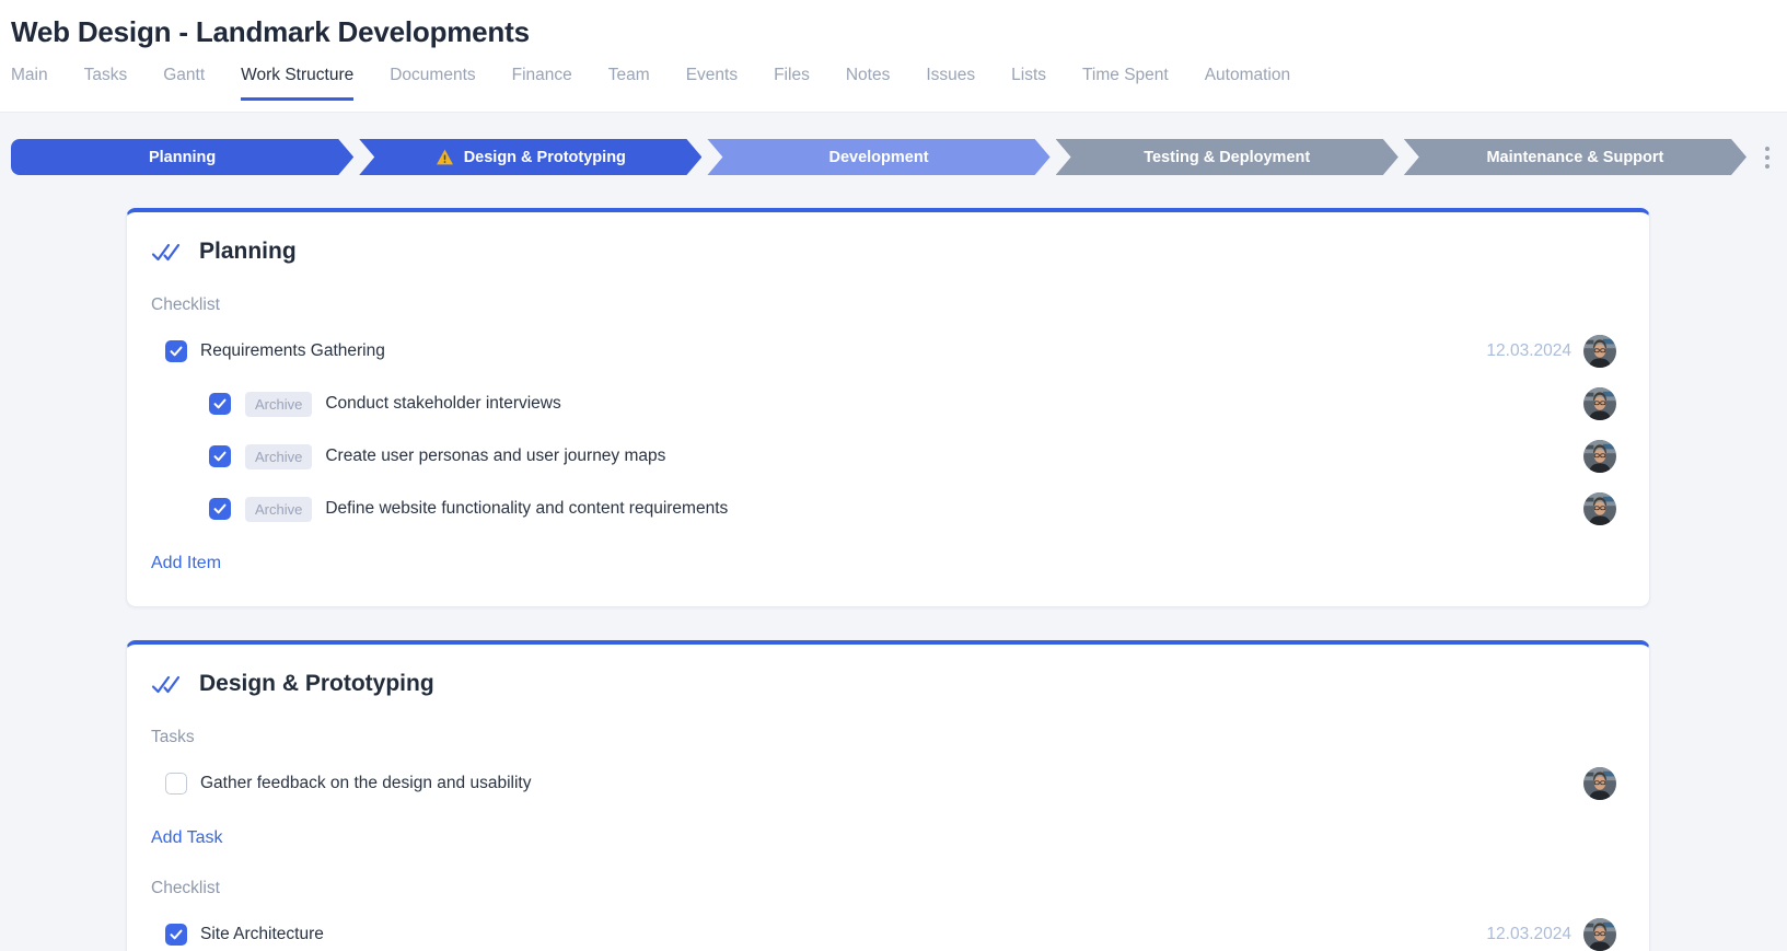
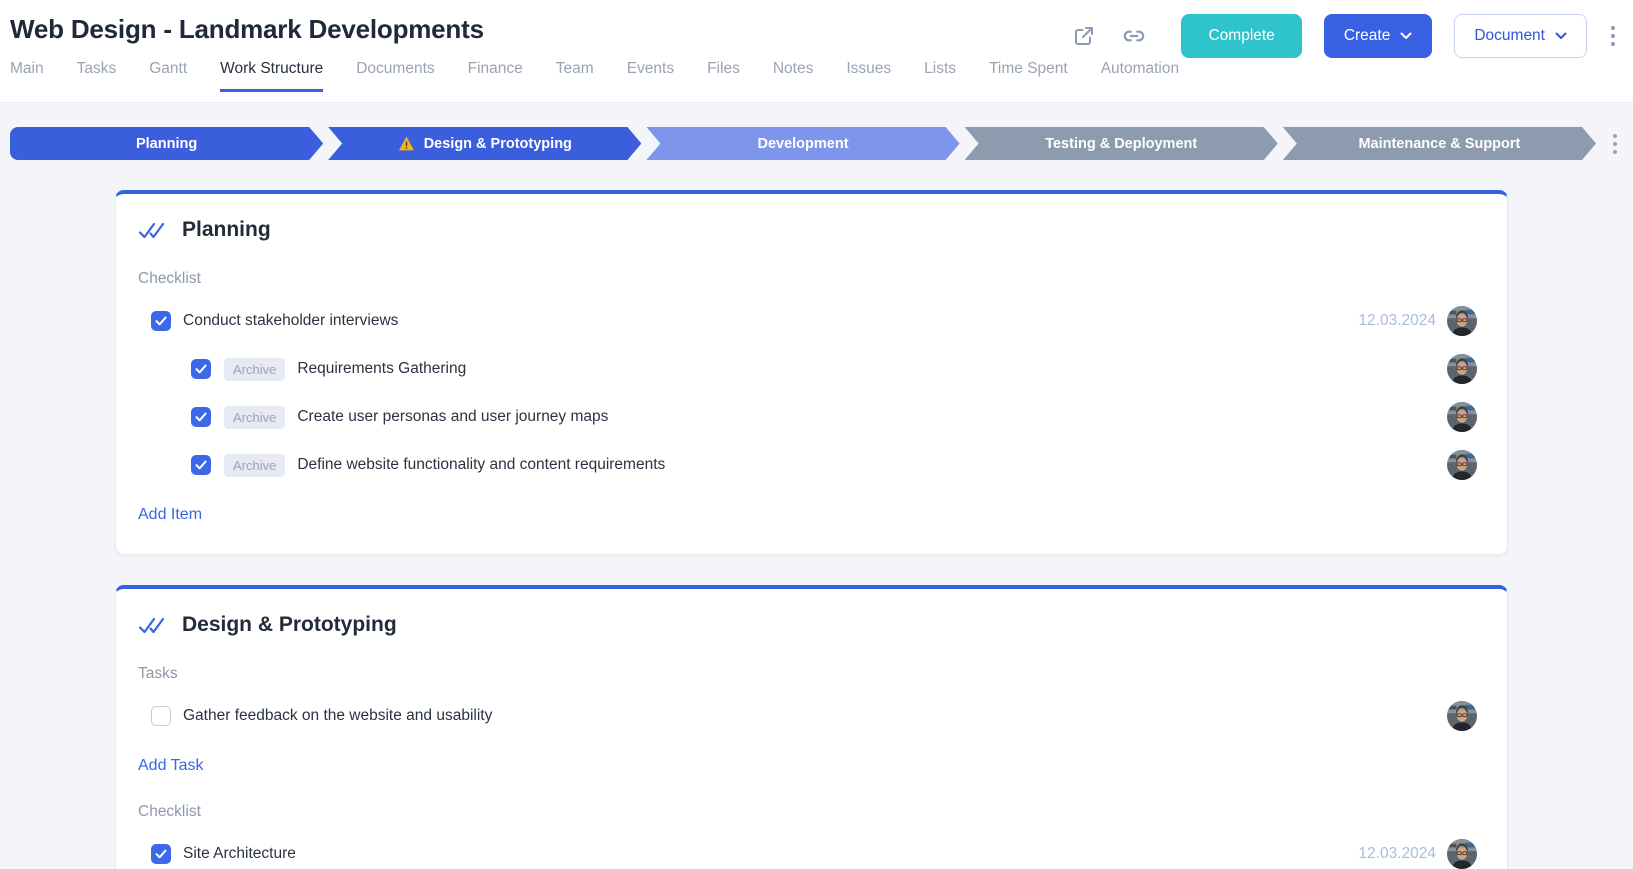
  Web Design - Landmark Developments
  Main
  Tasks
  Gantt
  Work Structure
  Documents
  Finance
  Team
  Events
  Files
  Notes
  Issues
  Lists
  Time Spent
  Automation
+ Complete
+ Create
+ Document
  Planning
  Design & Prototyping
  Development
  Testing & Deployment
  Maintenance & Support
  Planning
  Checklist
- Requirements Gathering
+ Conduct stakeholder interviews
  12.03.2024
  Archive
- Conduct stakeholder interviews
+ Requirements Gathering
  Archive
  Create user personas and user journey maps
  Archive
  Define website functionality and content requirements
  Add Item
  Design & Prototyping
  Tasks
- Gather feedback on the design and usability
+ Gather feedback on the website and usability
  Add Task
  Checklist
  Site Architecture
  12.03.2024
